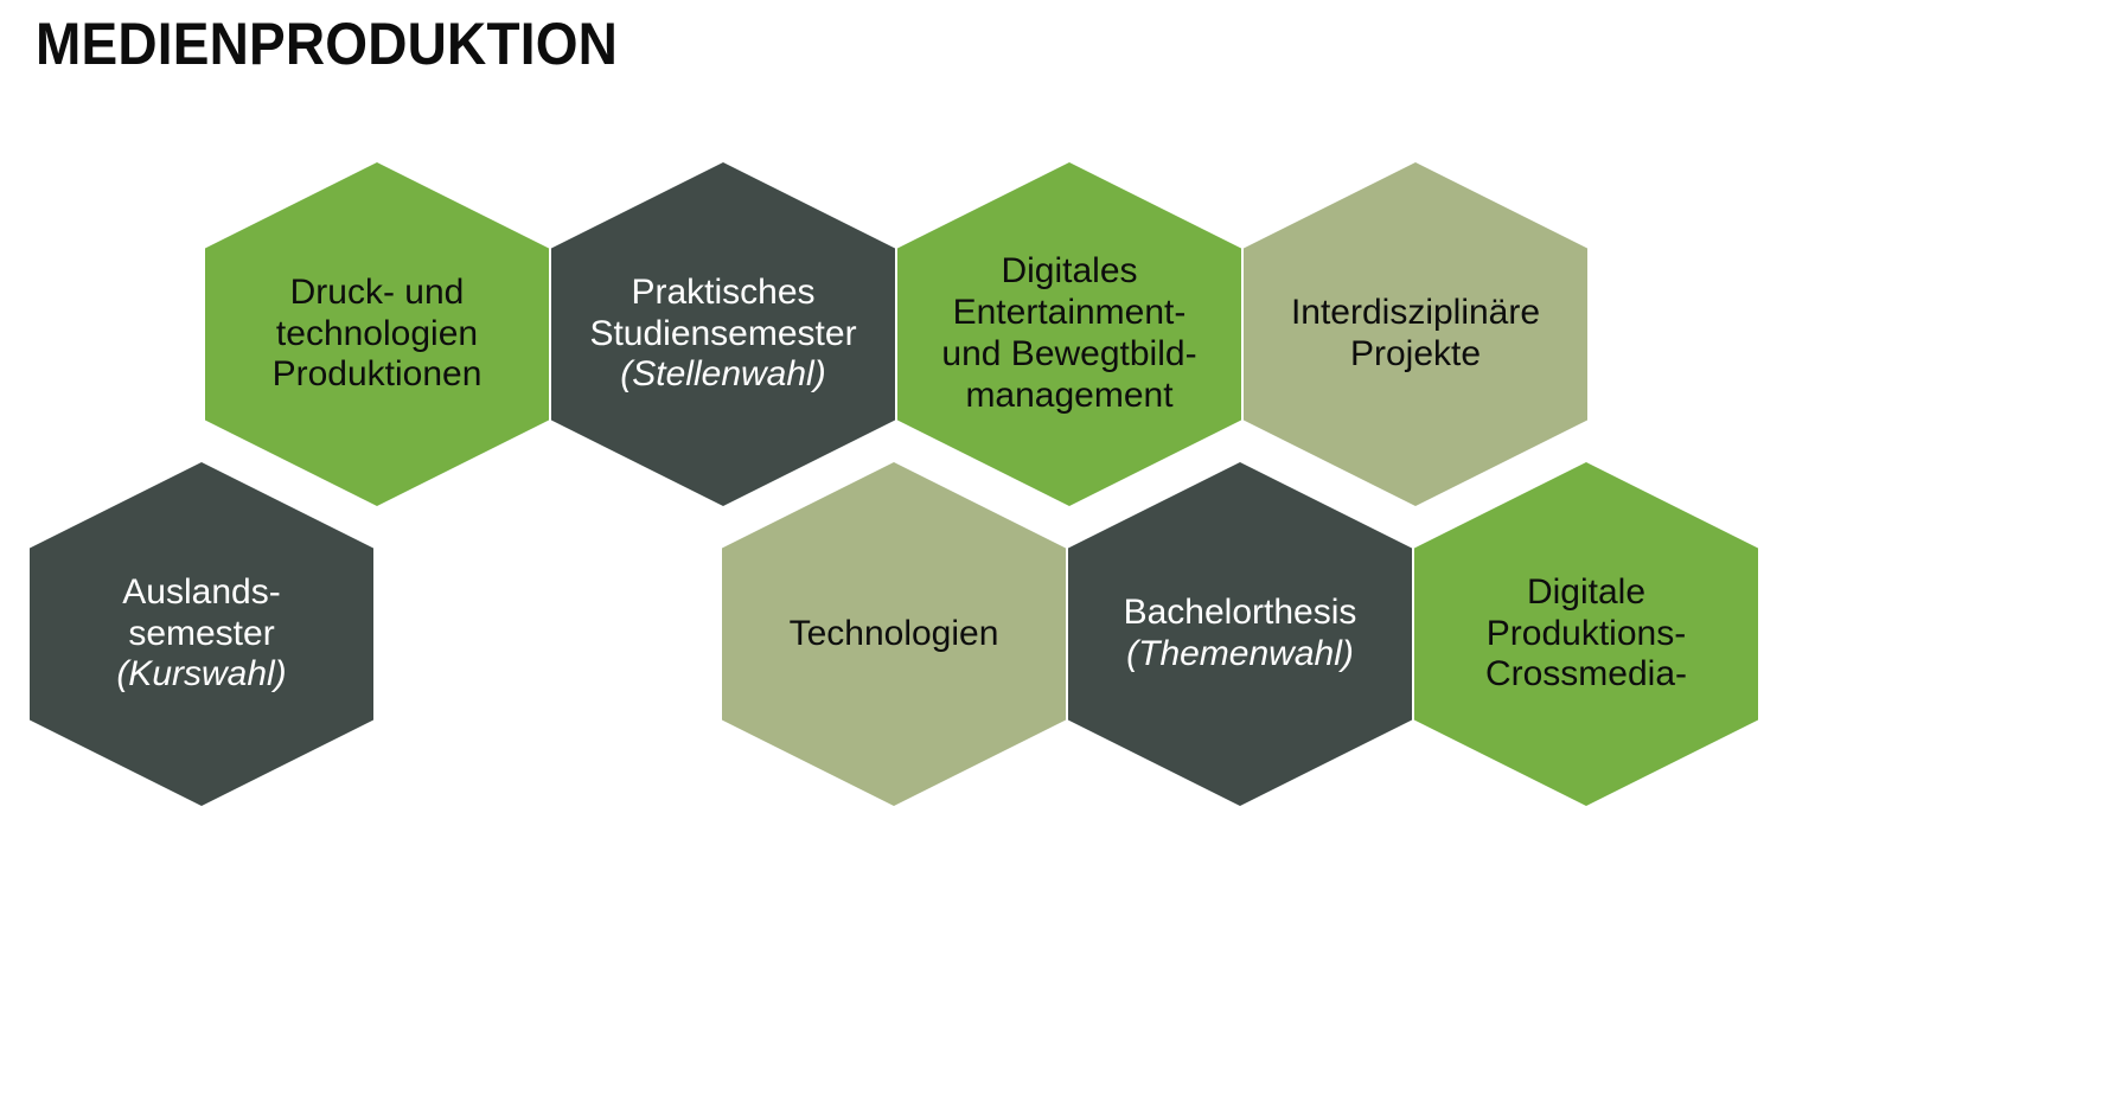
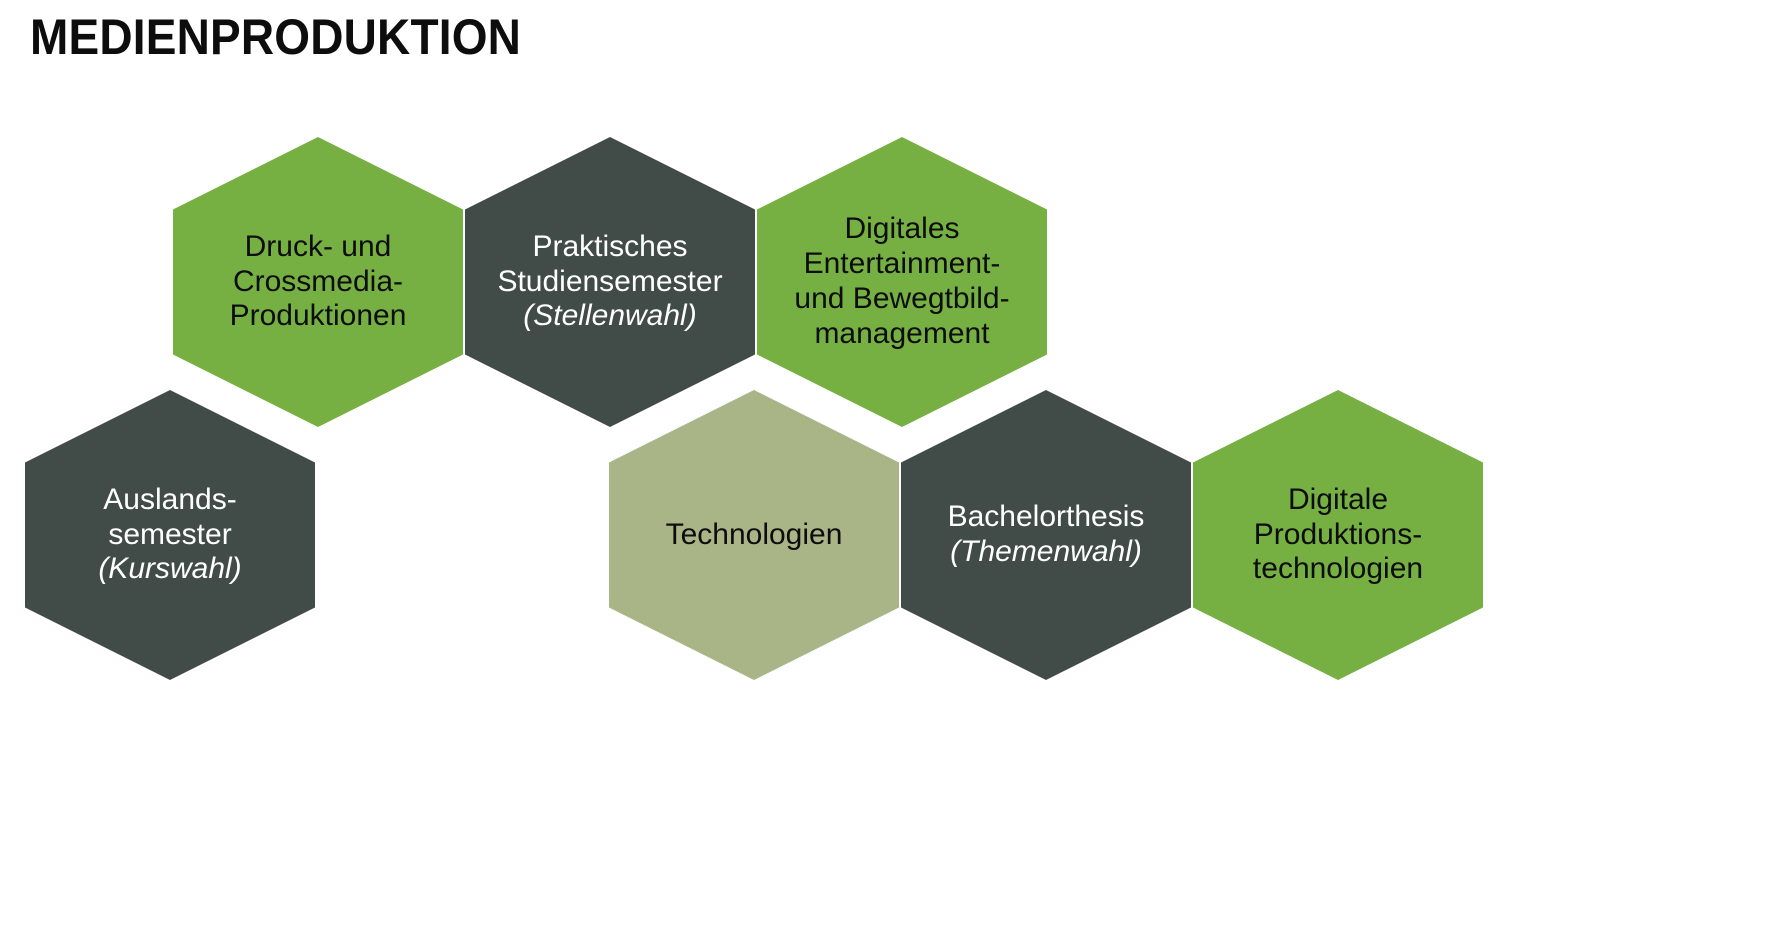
  MEDIENPRODUKTION
  Druck- und
- technologien
+ Crossmedia-
  Produktionen
  Praktisches
  Studiensemester
  (Stellenwahl)
  Digitales
  Entertainment-
  und Bewegtbild-
  management
- Interdisziplinäre
- Projekte
  Auslands-
  semester
  (Kurswahl)
  Technologien
  Bachelorthesis
  (Themenwahl)
  Digitale
  Produktions-
- Crossmedia-
+ technologien
